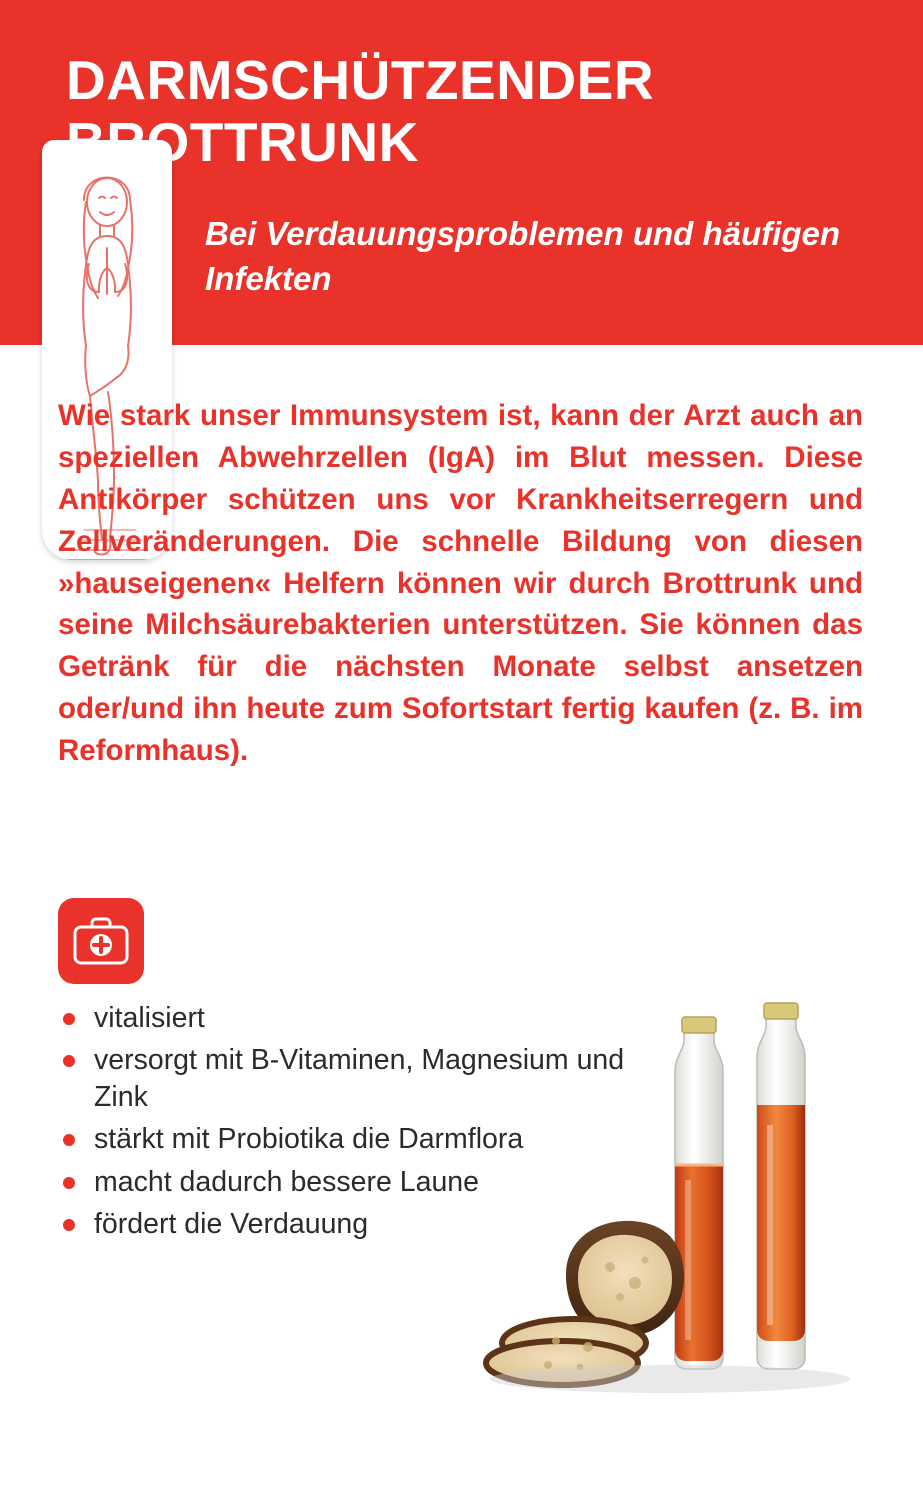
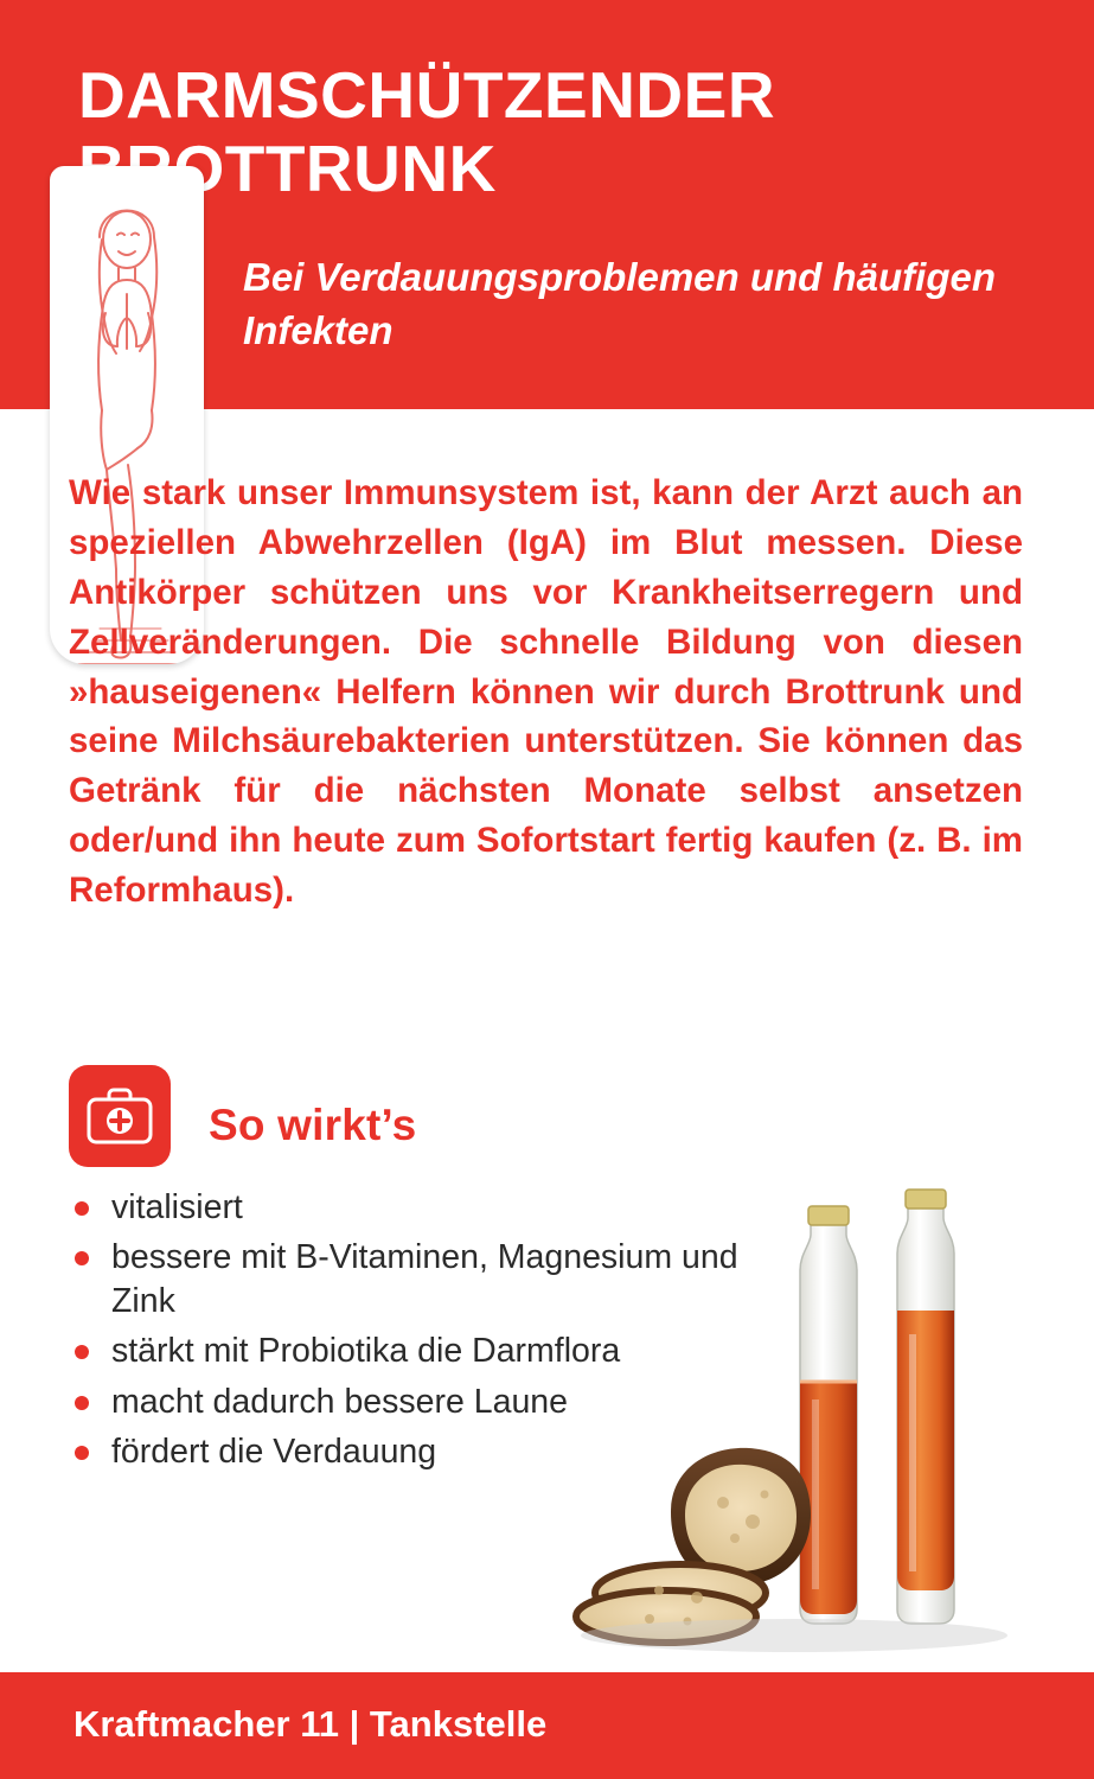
  DARMSCHÜTZENDER OTTRUNK
  Bei Verdauungsproblemen und häufigen Infekten
  Wie stark unser Immunsystem ist, kann der Arzt auch an speziellen Abwehrzellen (IgA) im Blut messen. Diese Antikörper schützen uns vor Krankheitserregern und Zellveränderungen. Die schnelle Bildung von diesen »hauseigenen« Helfern können wir durch Brottrunk und seine Milchsäurebakterien unterstützen. Sie können das Getränk für die nächsten Monate selbst ansetzen oder/und ihn heute zum Sofortstart fertig kaufen (z. B. im Reformhaus).
+ So wirkt’s
  vitalisiert
- versorgt mit B-Vitaminen, Magnesium und Zink
+ bessere mit B-Vitaminen, Magnesium und Zink
  stärkt mit Probiotika die Darmflora
  macht dadurch bessere Laune
  fördert die Verdauung
+ Kraftmacher 11 | Tankstelle
